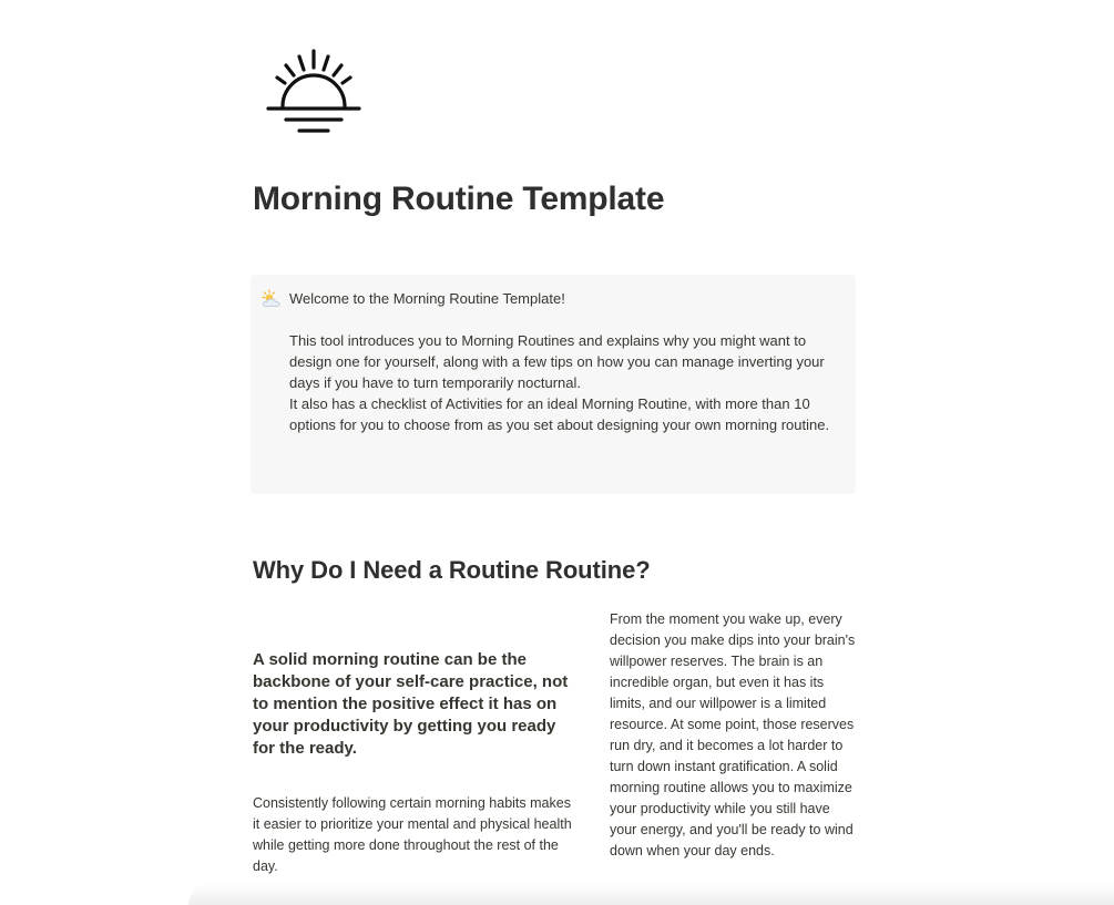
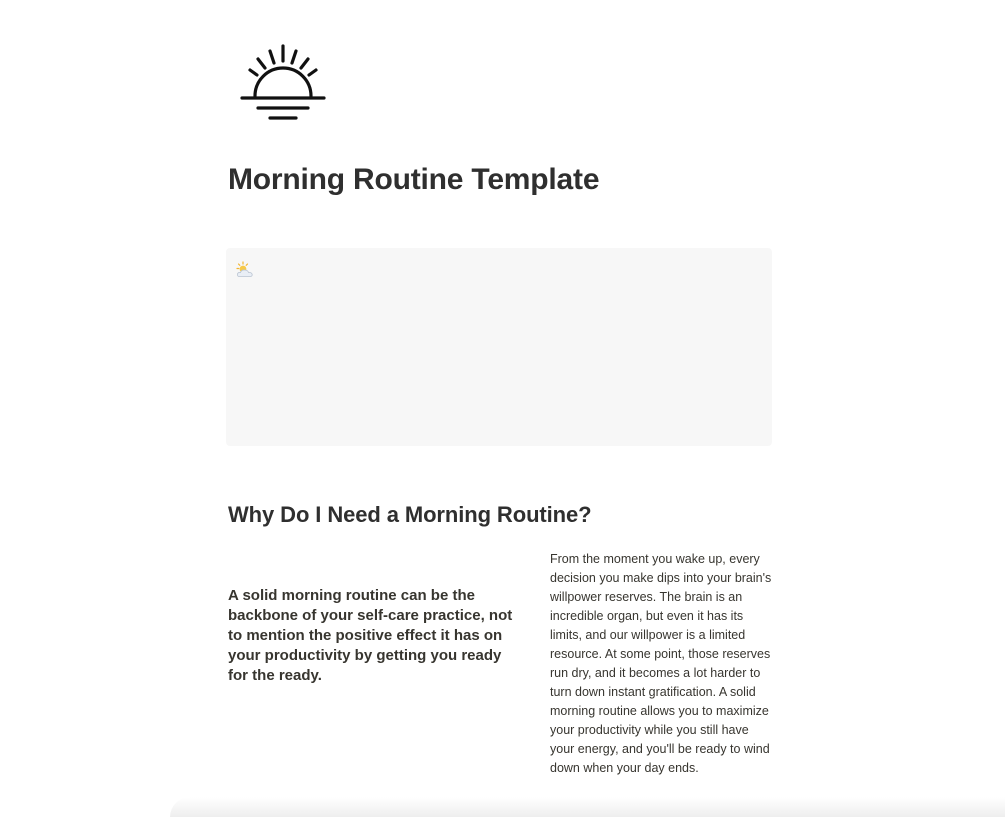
  Morning Routine Template
- Welcome to the Morning Routine Template!
- This tool introduces you to Morning Routines and explains why you might want to design one for yourself, along with a few tips on how you can manage inverting your days if you have to turn temporarily nocturnal.
- It also has a checklist of Activities for an ideal Morning Routine, with more than 10 options for you to choose from as you set about designing your own morning routine.
- Why Do I Need a Routine Routine?
+ Why Do I Need a Morning Routine?
  A solid morning routine can be the backbone of your self-care practice, not to mention the positive effect it has on your productivity by getting you ready for the ready.
- Consistently following certain morning habits makes it easier to prioritize your mental and physical health while getting more done throughout the rest of the day.
  From the moment you wake up, every decision you make dips into your brain's willpower reserves. The brain is an incredible organ, but even it has its limits, and our willpower is a limited resource. At some point, those reserves run dry, and it becomes a lot harder to turn down instant gratification. A solid morning routine allows you to maximize your productivity while you still have your energy, and you'll be ready to wind down when your day ends.
